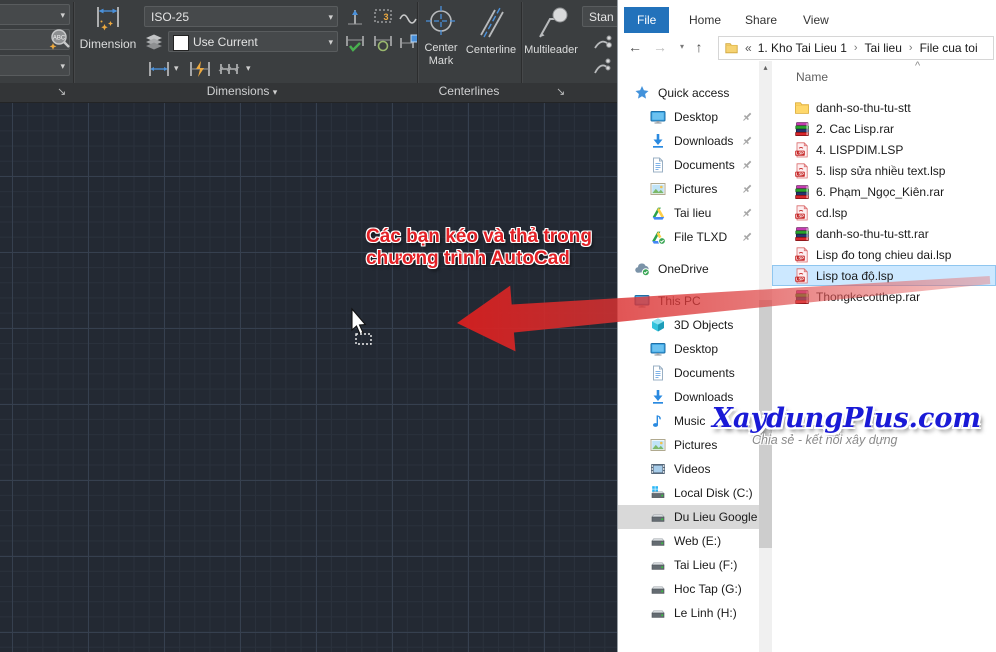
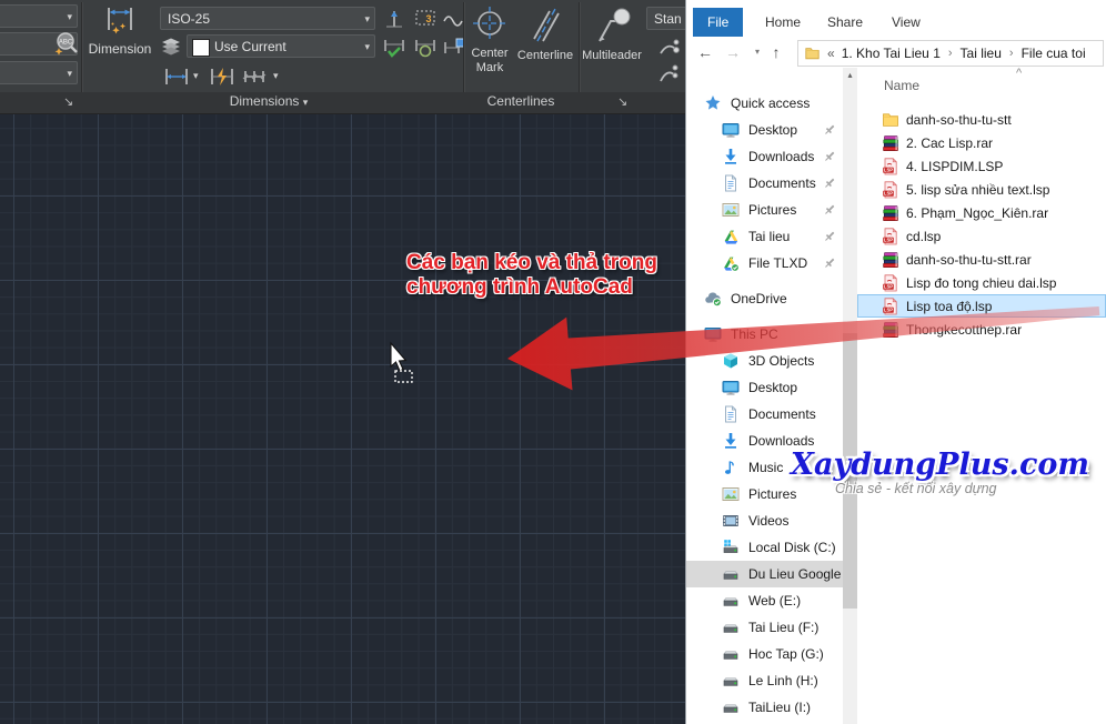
  ▾
  ▾
  Dimension
  ISO-25
  ▾
  Use Current
  ▾
  ▾
  ▾
  3
  Center Mark
  Centerline
  Multileader
  Stan
  ↘
  Dimensions ▾
  Centerlines
  ↘
  Các bạn kéo và thả trong
  chương trình AutoCad
  File
  Home
  Share
  View
  ←
  →
  ▾
  ↑
  «
  1. Kho Tai Lieu 1
  ›
  Tai lieu
  ›
  File cua toi
  Quick access
  Desktop
  Downloads
  Documents
  Pictures
  Tai lieu
  File TLXD
  OneDrive
  3D Objects
  Desktop
  Documents
  Downloads
  Music
  Pictures
  Videos
  Local Disk (C:)
  Du Lieu Google
  Web (E:)
  Tai Lieu (F:)
  Hoc Tap (G:)
  Le Linh (H:)
+ TaiLieu (I:)
  ▴
  Name
  ^
  danh-so-thu-tu-stt
  2. Cac Lisp.rar
  4. LISPDIM.LSP
  5. lisp sửa nhiều text.lsp
  6. Phạm_Ngọc_Kiên.rar
  cd.lsp
  danh-so-thu-tu-stt.rar
  Lisp đo tong chieu dai.lsp
  Lisp toa độ.lsp
  XaydungPlus.com
  Chia sẻ - kết nối xây dựng
